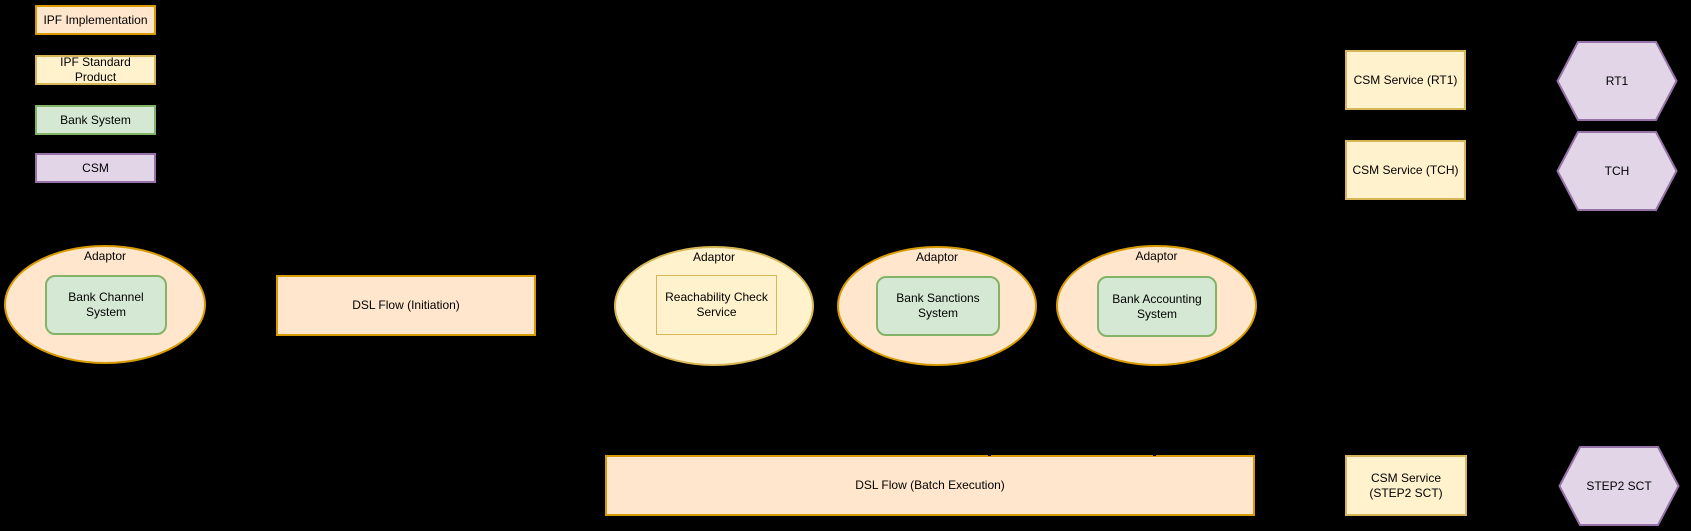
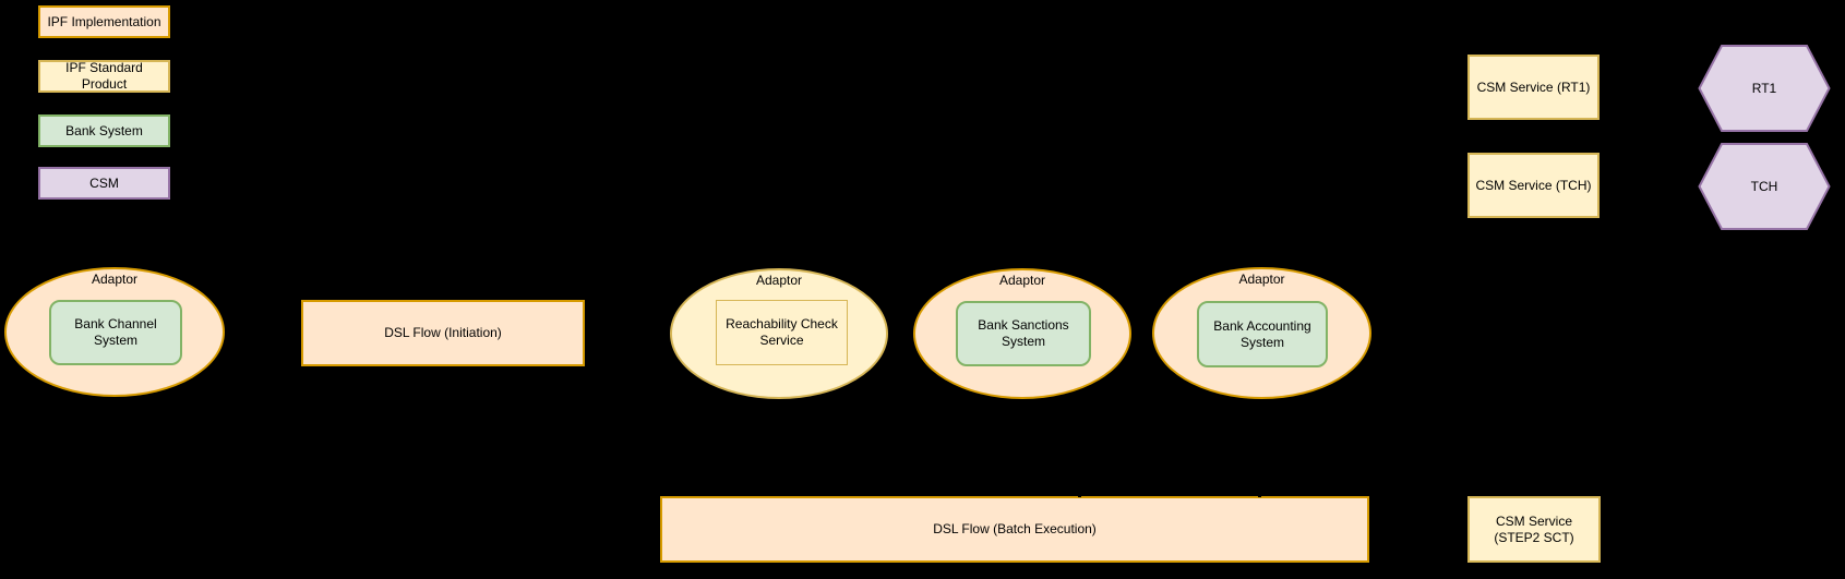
  IPF Implementation
  IPF Standard Product
  Bank System
  CSM
  CSM Service (RT1)
  RT1
  CSM Service (TCH)
  TCH
  Adaptor
  Bank Channel System
  DSL Flow (Initiation)
  Adaptor
  Reachability Check Service
  Adaptor
  Bank Sanctions System
  Adaptor
  Bank Accounting System
  DSL Flow (Batch Execution)
  CSM Service (STEP2 SCT)
- STEP2 SCT
